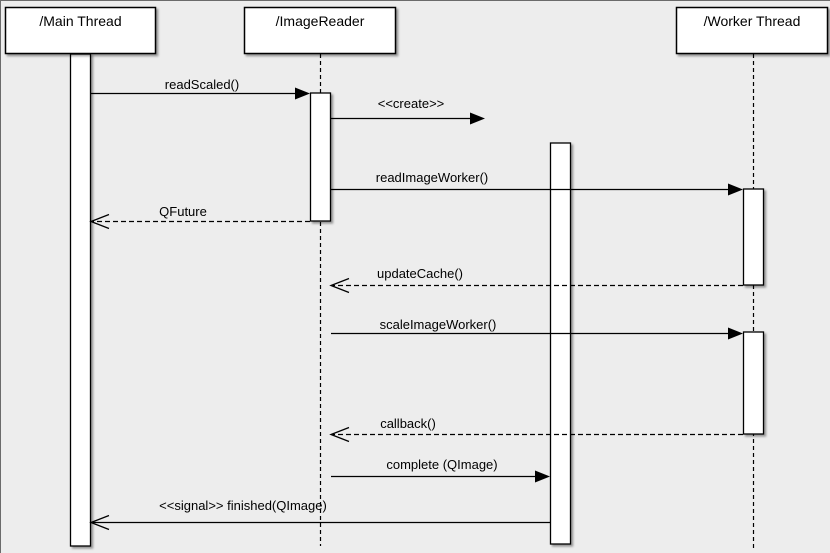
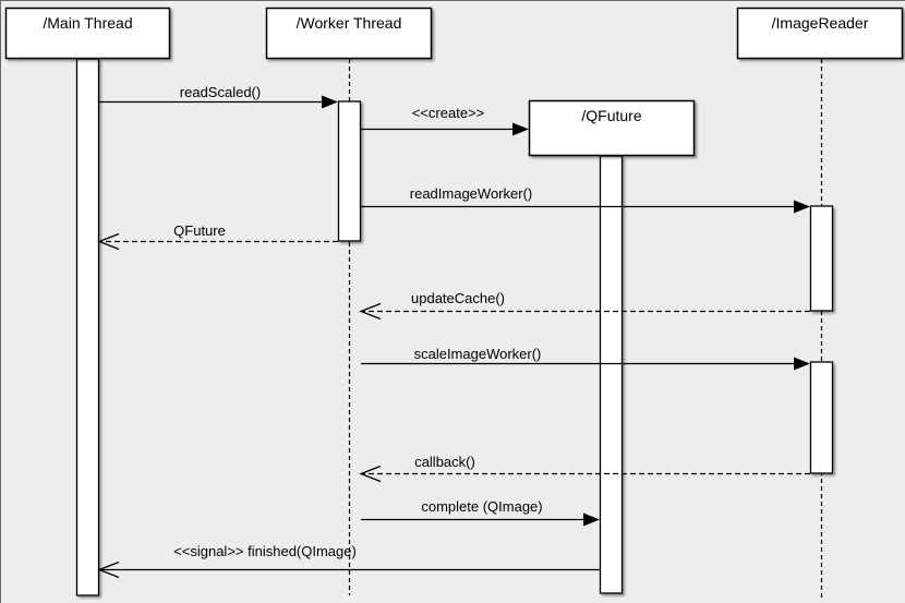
  readScaled()
  <<create>>
  readImageWorker()
  QFuture
  updateCache()
  scaleImageWorker()
  callback()
  complete (QImage)
  <<signal>> finished(QImage)
  /Main Thread
- /ImageReader
+ /Worker Thread
+ /QFuture
- /Worker Thread
+ /ImageReader
